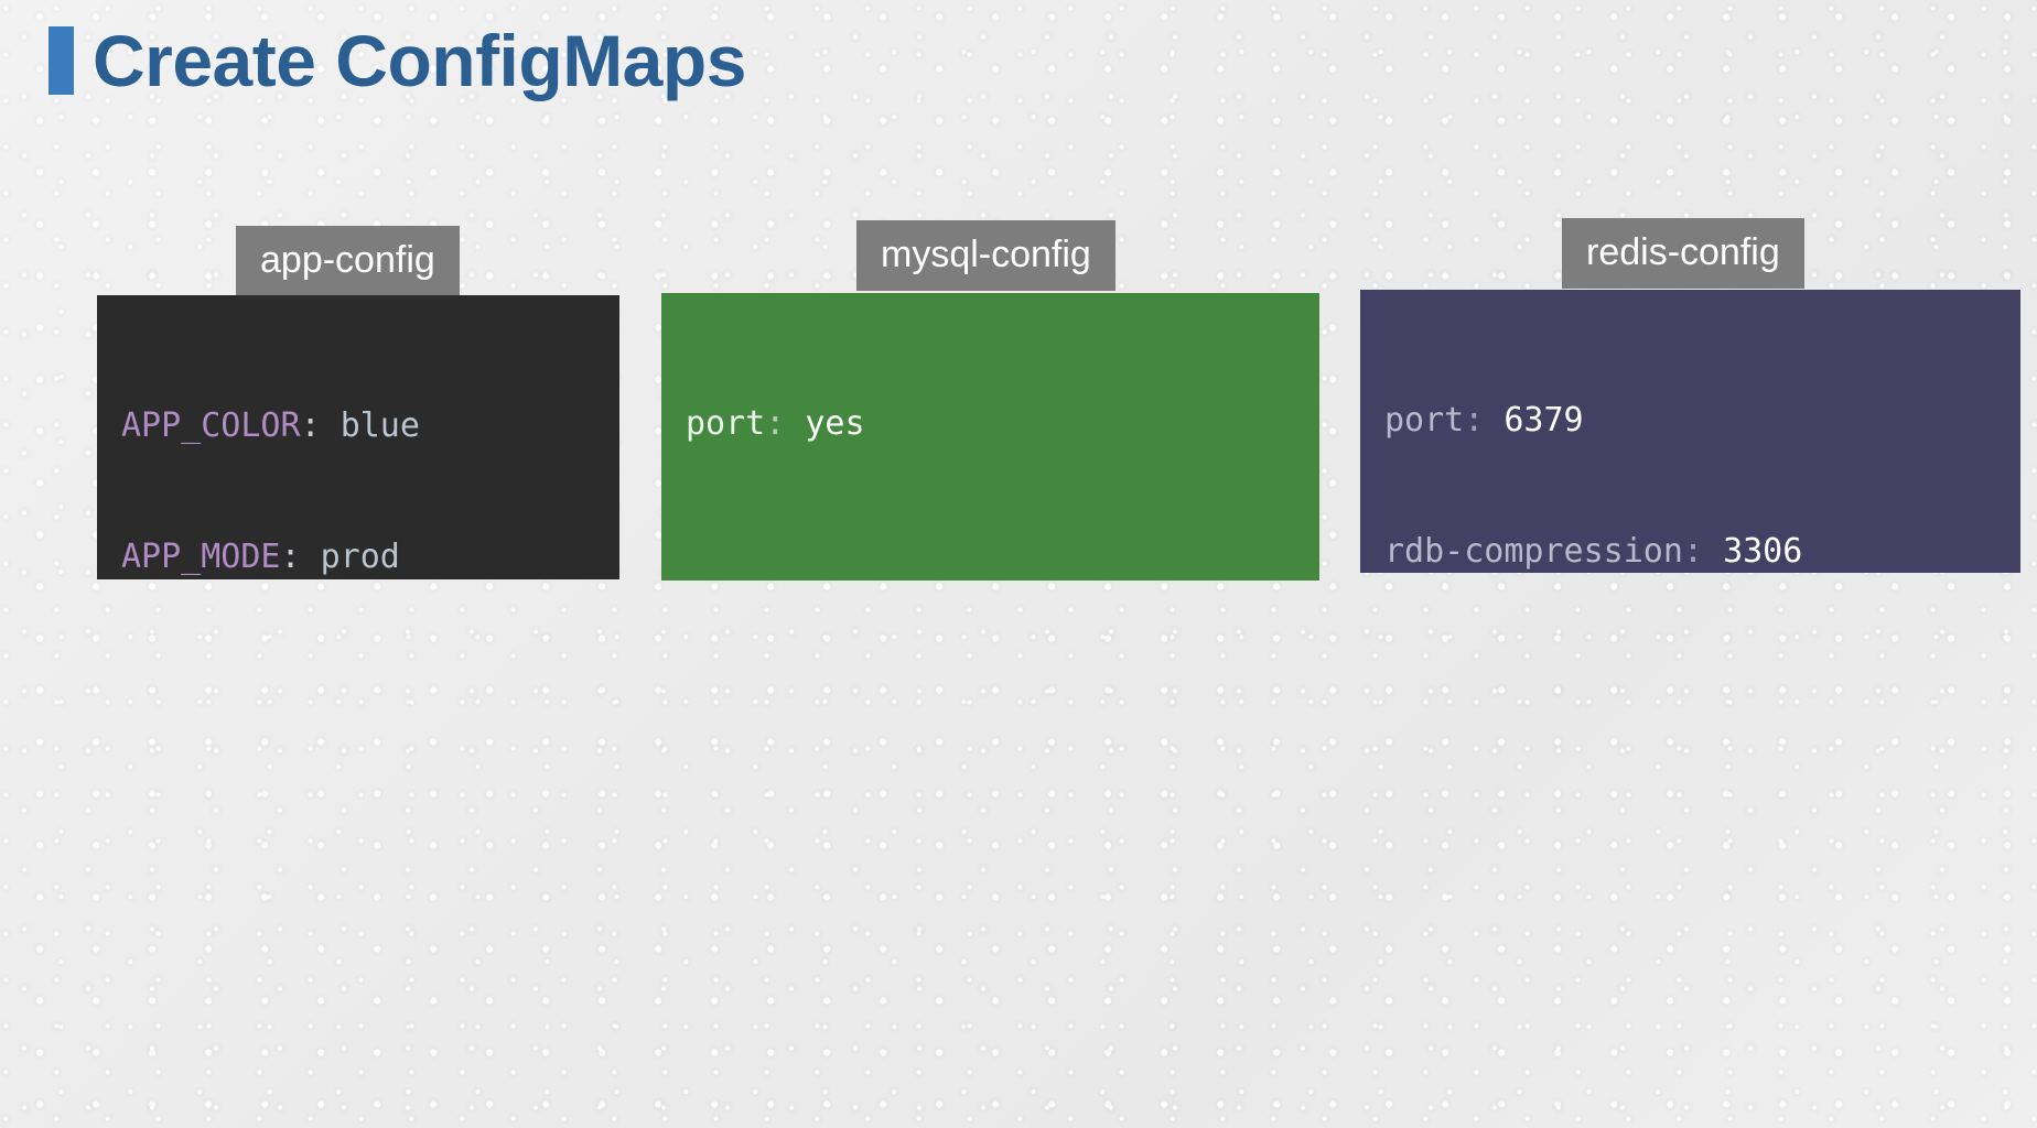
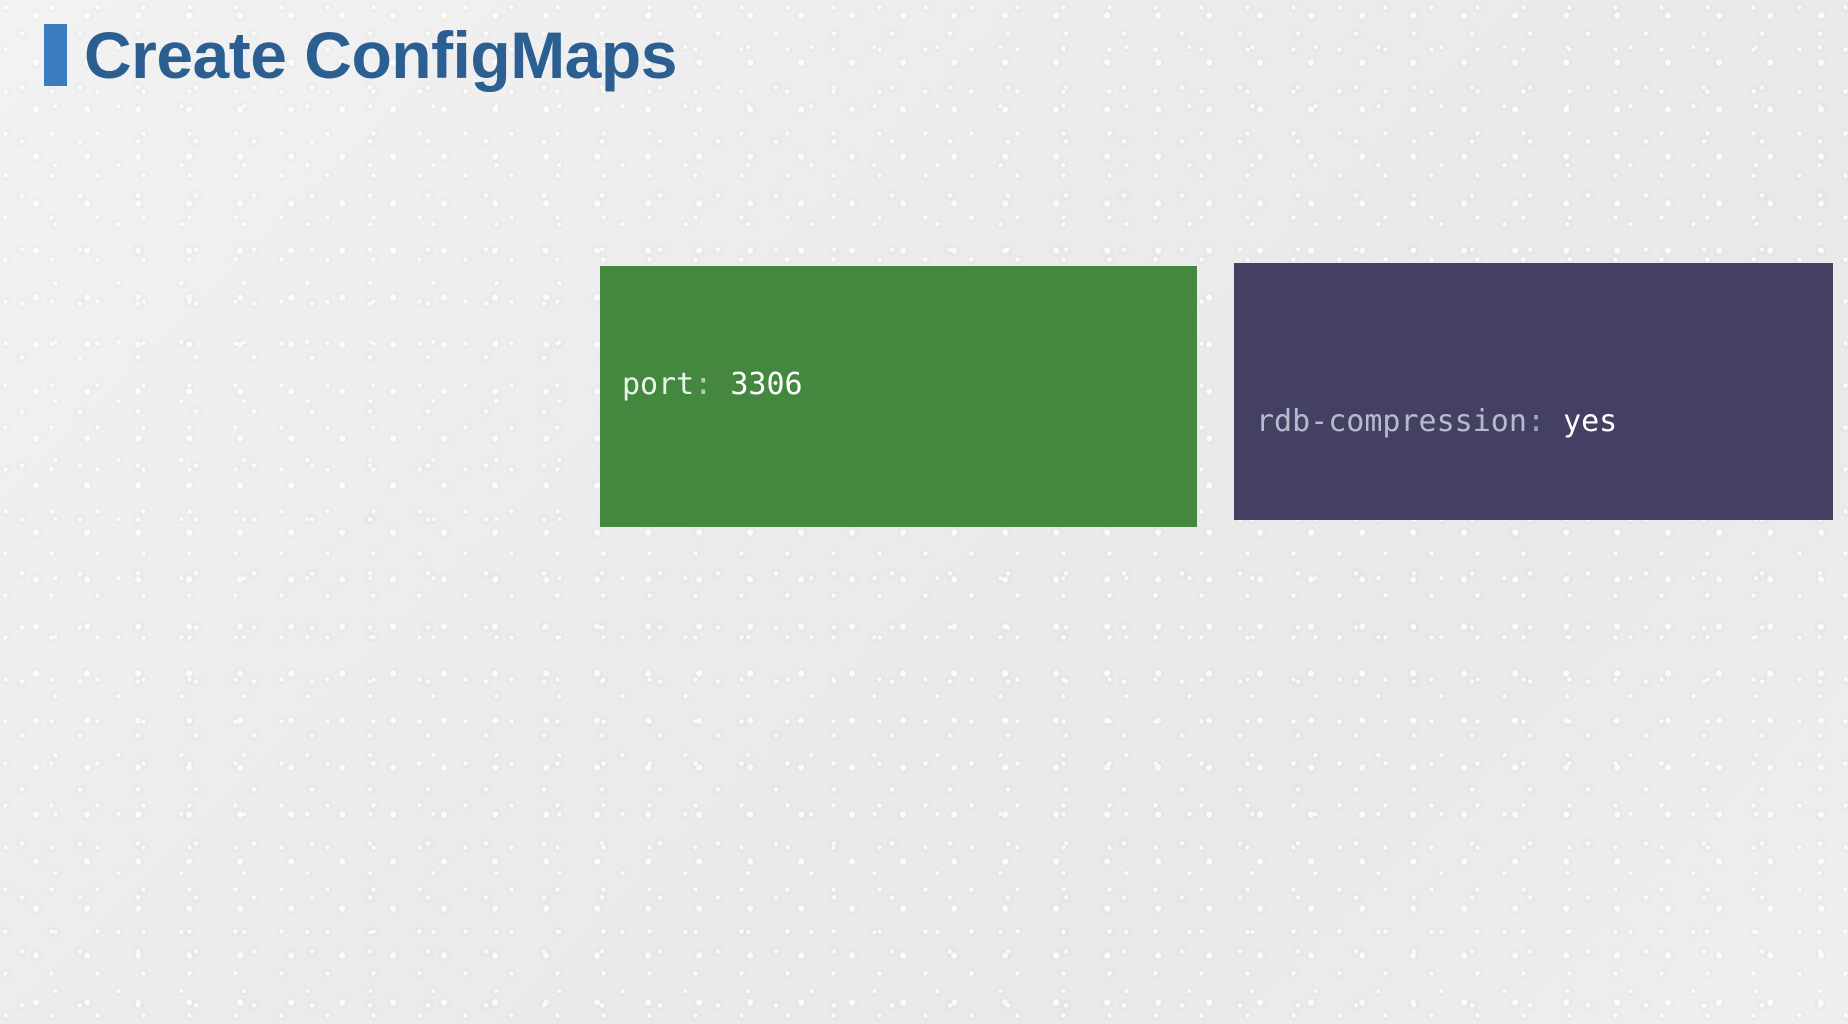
  Create ConfigMaps
- app-config
- APP_COLOR: blue
- APP_MODE: prod
- mysql-config
- port: yes
+ port: 3306
- redis-config
- port: 6379
- rdb-compression: 3306
+ rdb-compression: yes
